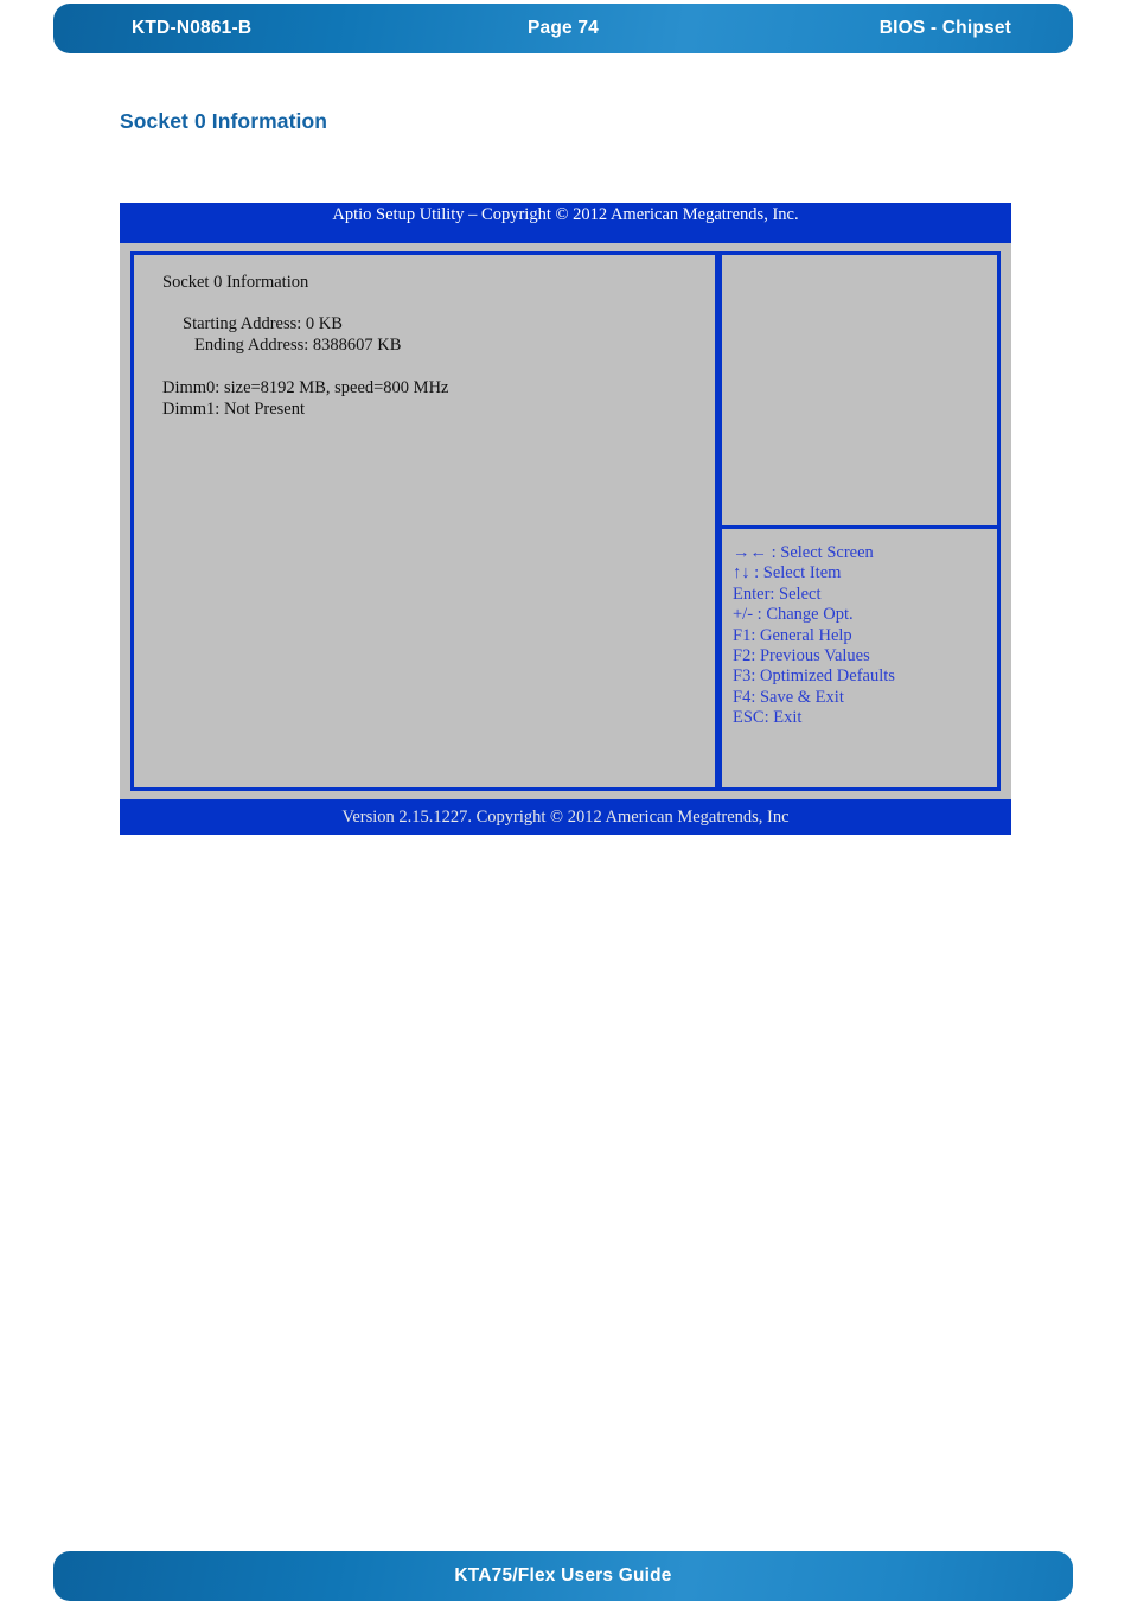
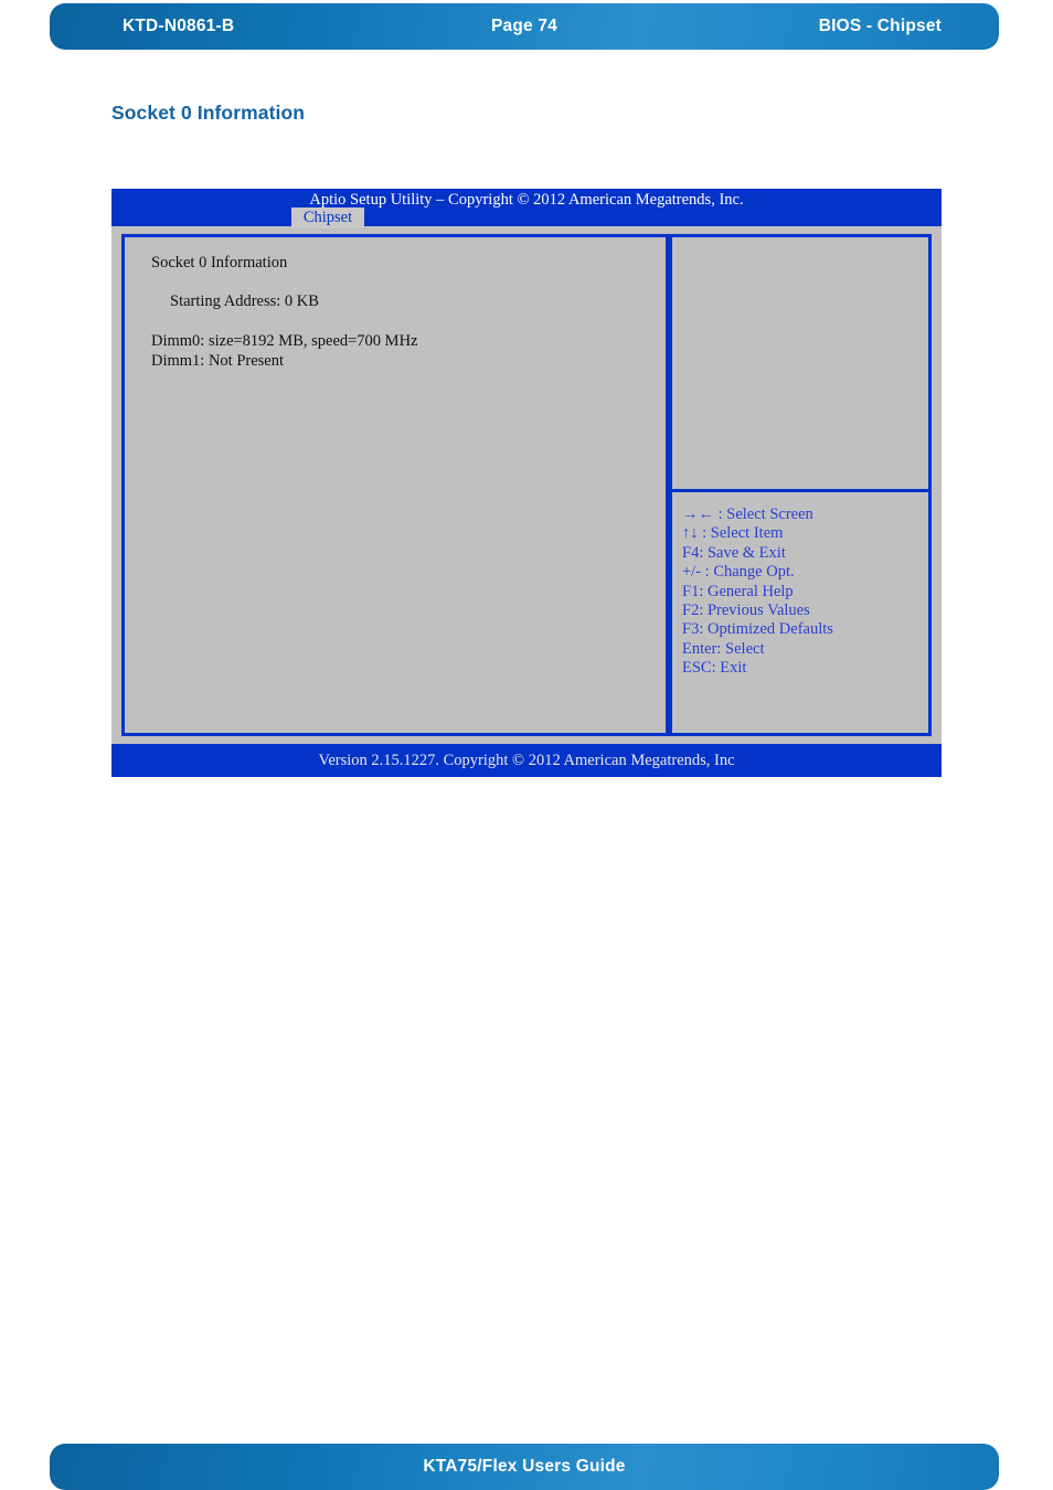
  KTD-N0861-B
  Page 74
  BIOS - Chipset
  Socket 0 Information
  Aptio Setup Utility – Copyright © 2012 American Megatrends, Inc.
+ Chipset
  Socket 0 Information
  Starting Address: 0 KB
- Ending Address: 8388607 KB
- Dimm0: size=8192 MB, speed=800 MHz
+ Dimm0: size=8192 MB, speed=700 MHz
  Dimm1: Not Present
  →← : Select Screen
  ↑↓ : Select Item
- Enter: Select
+ F4: Save & Exit
  +/- : Change Opt.
  F1: General Help
  F2: Previous Values
  F3: Optimized Defaults
- F4: Save & Exit
+ Enter: Select
  ESC: Exit
  Version 2.15.1227. Copyright © 2012 American Megatrends, Inc
  KTA75/Flex Users Guide
